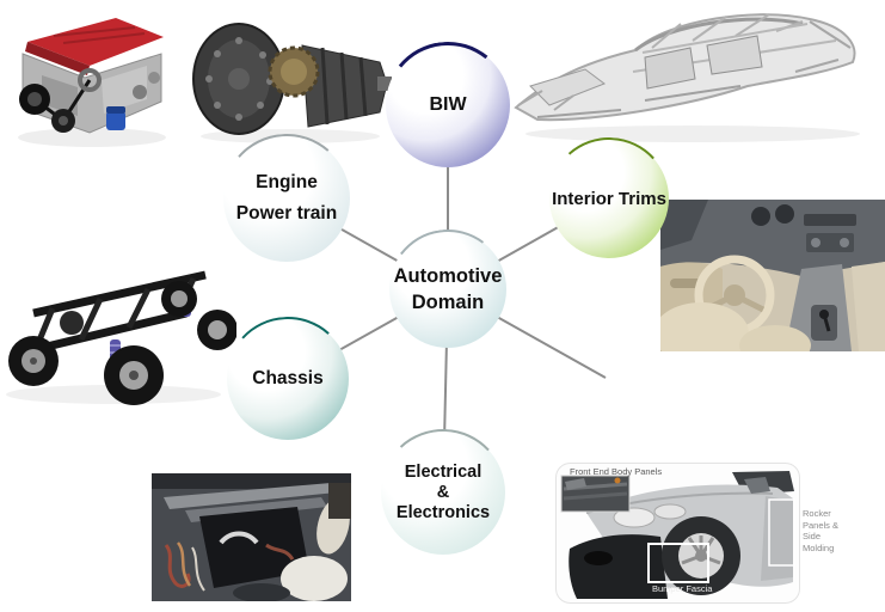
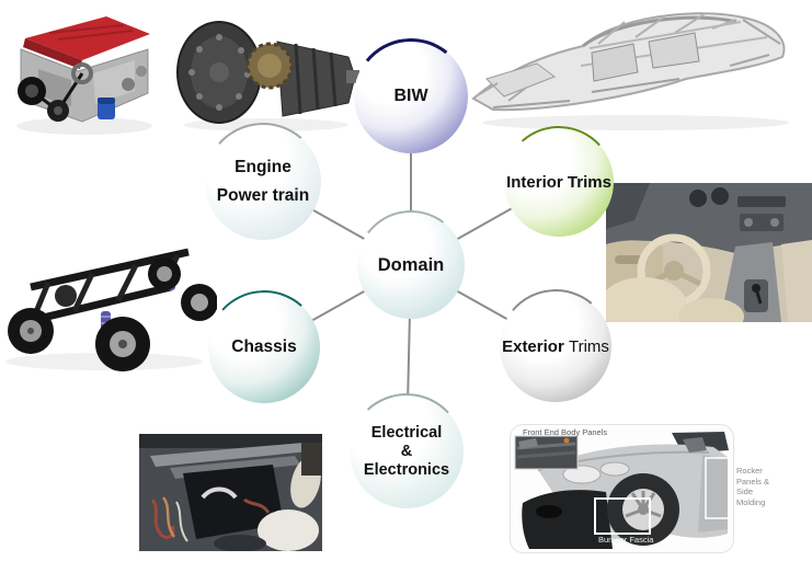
  Front End Body Panels
  Bumper Fascia
  Rocker
  Panels &
  Side
  Molding
- Automotive
  Domain
  BIW
  Interior Trims
+ Exterior Trims
  Electrical
  &
  Electronics
  Chassis
  Engine
  Power train
